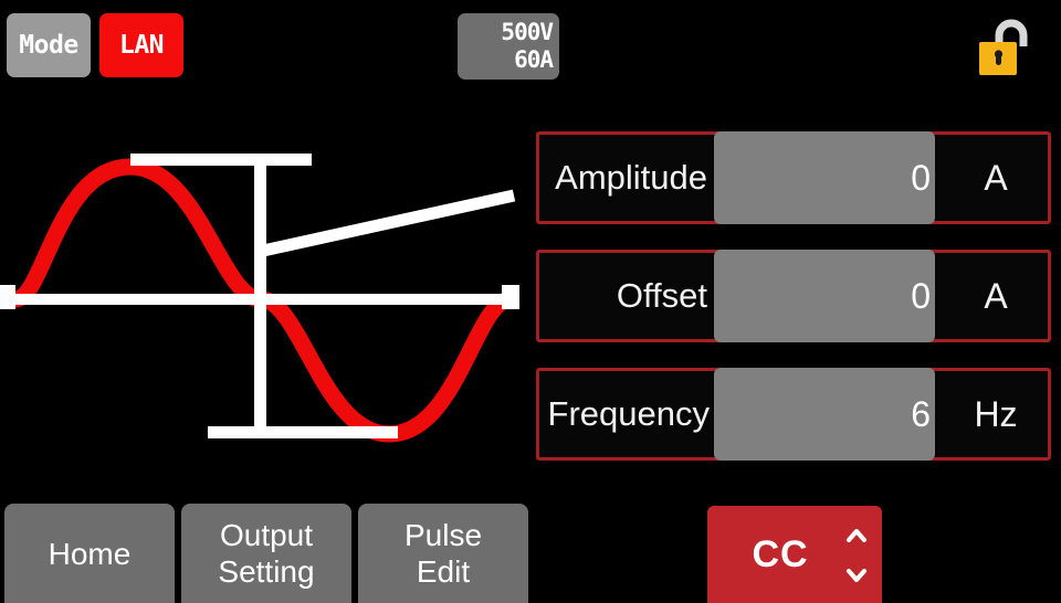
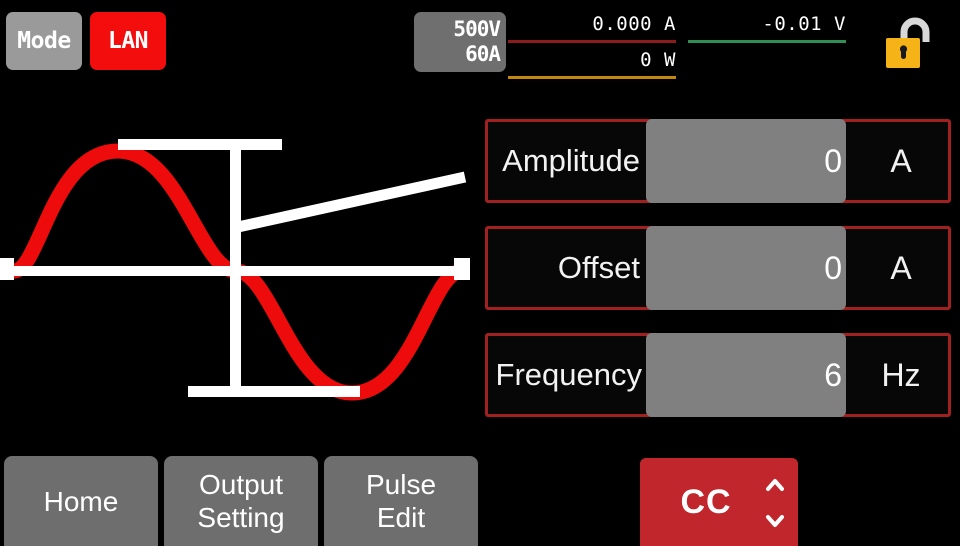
  Mode
  LAN
  500V
  60A
+ 0.000 A
+ -0.01 V
+ 0 W
  Amplitude
  0
  A
  Offset
  0
  A
  Frequency
  6
  Hz
  Home
  Output
  Setting
  Pulse
  Edit
  CC
